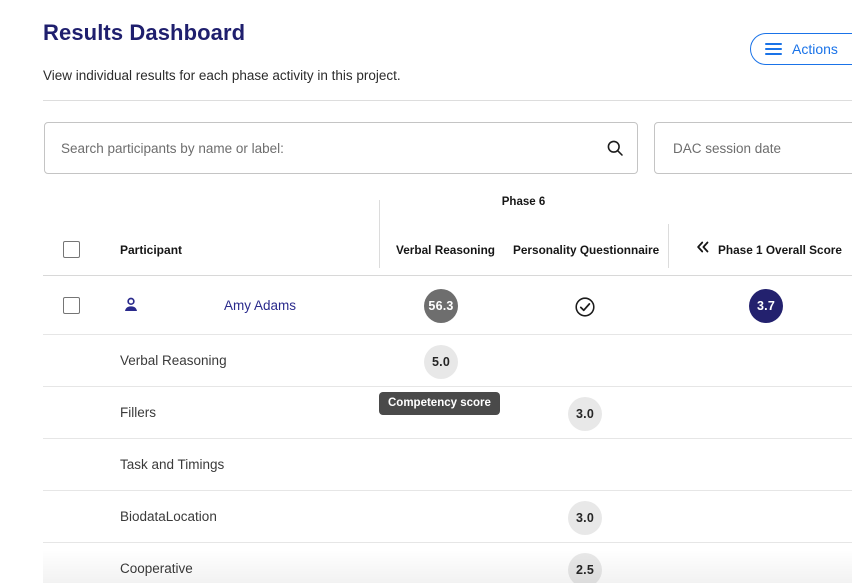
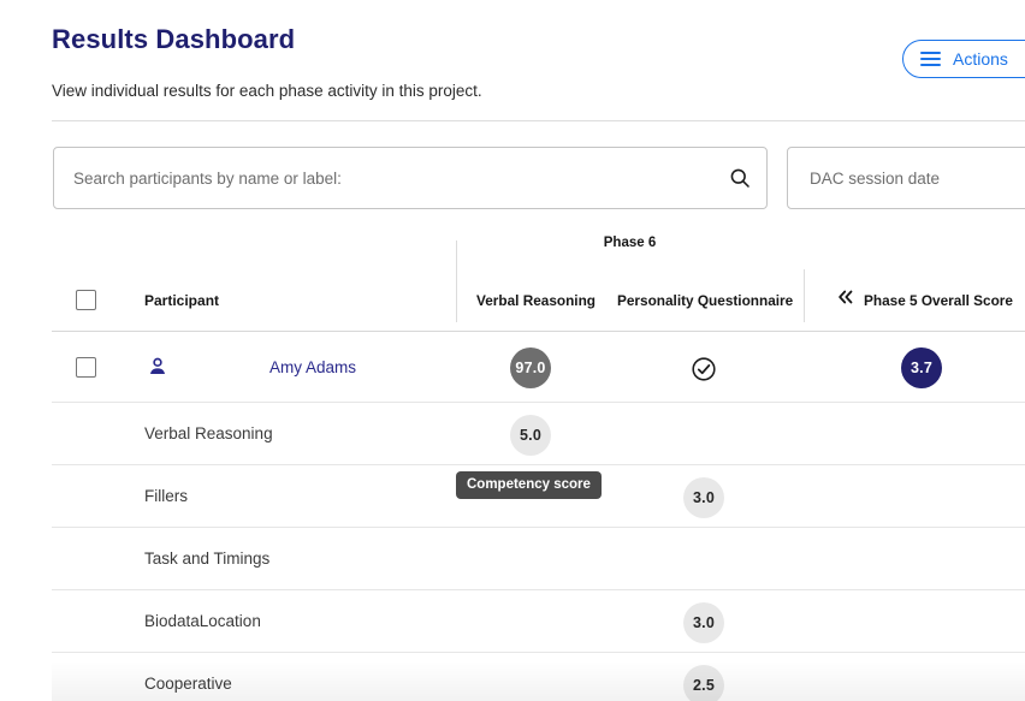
  Results Dashboard
  View individual results for each phase activity in this project.
  Actions
  Search participants by name or label:
  DAC session date
  Phase 6
  Participant
  Verbal Reasoning
  Personality Questionnaire
- Phase 1 Overall Score
+ Phase 5 Overall Score
  Amy Adams
- 56.3
+ 97.0
  3.7
  Verbal Reasoning
  5.0
  Fillers
  3.0
  Competency score
  Task and Timings
  BiodataLocation
  3.0
